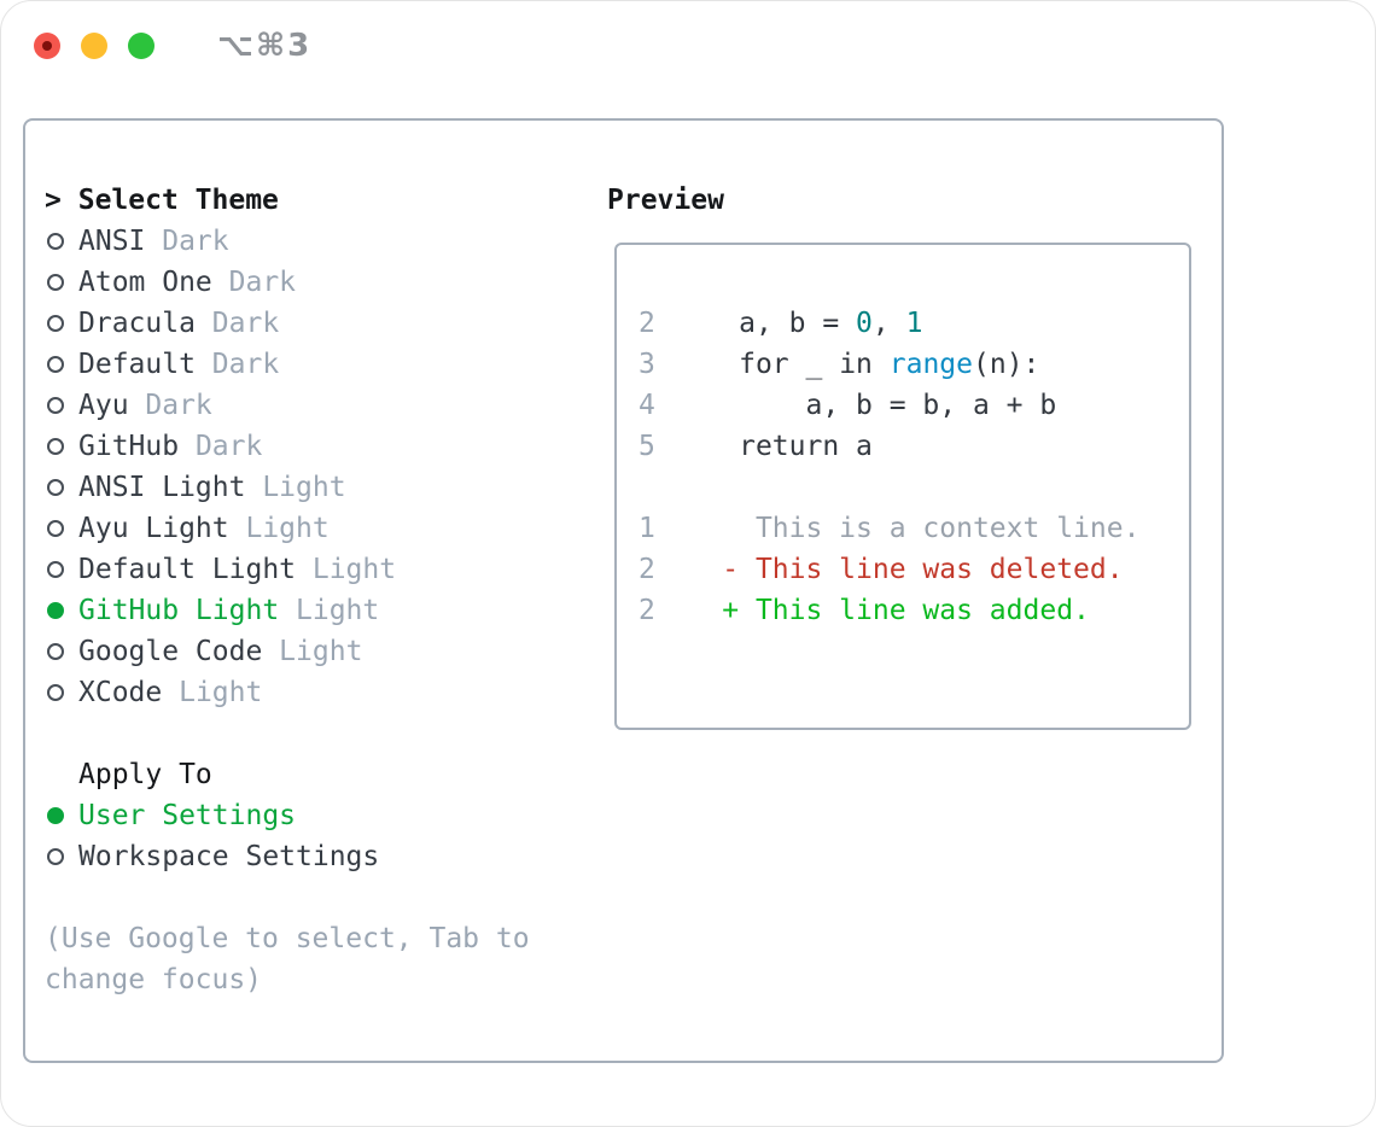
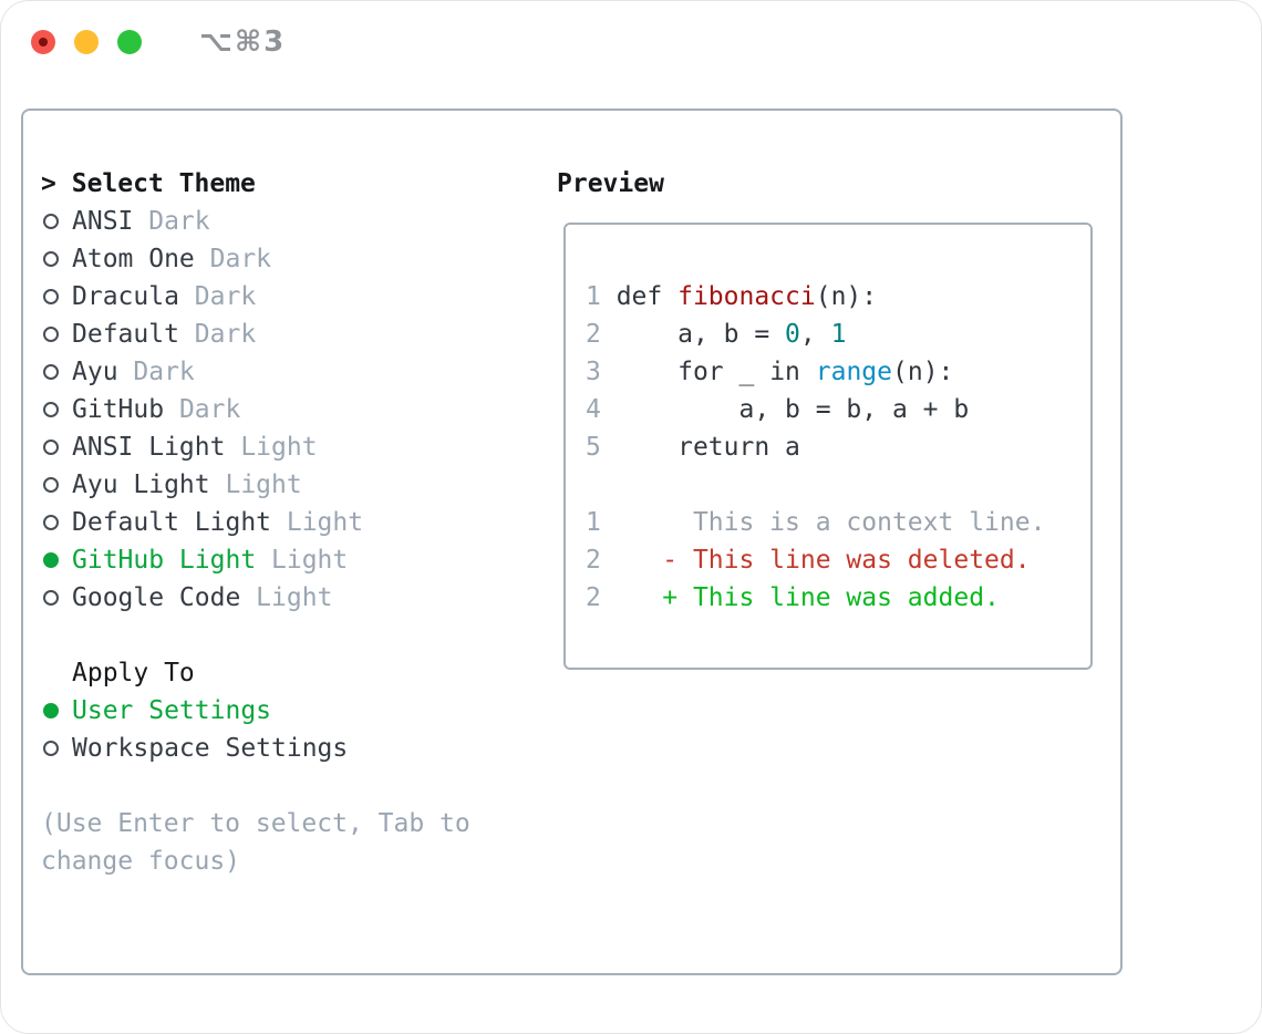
  ⌥⌘3
  > Select Theme
  ANSI Dark
  Atom One Dark
  Dracula Dark
  Default Dark
  Ayu Dark
  GitHub Dark
  ANSI Light Light
  Ayu Light Light
  Default Light Light
  GitHub Light Light
  Google Code Light
- XCode Light
  Apply To
  User Settings
  Workspace Settings
- (Use Google to select, Tab to change focus)
+ (Use Enter to select, Tab to change focus)
  Preview
+ 1 def fibonacci(n):
  2 a, b = 0, 1
  3 for _ in range(n):
  4 a, b = b, a + b
  5 return a
  1 This is a context line.
  2 - This line was deleted.
  2 + This line was added.
